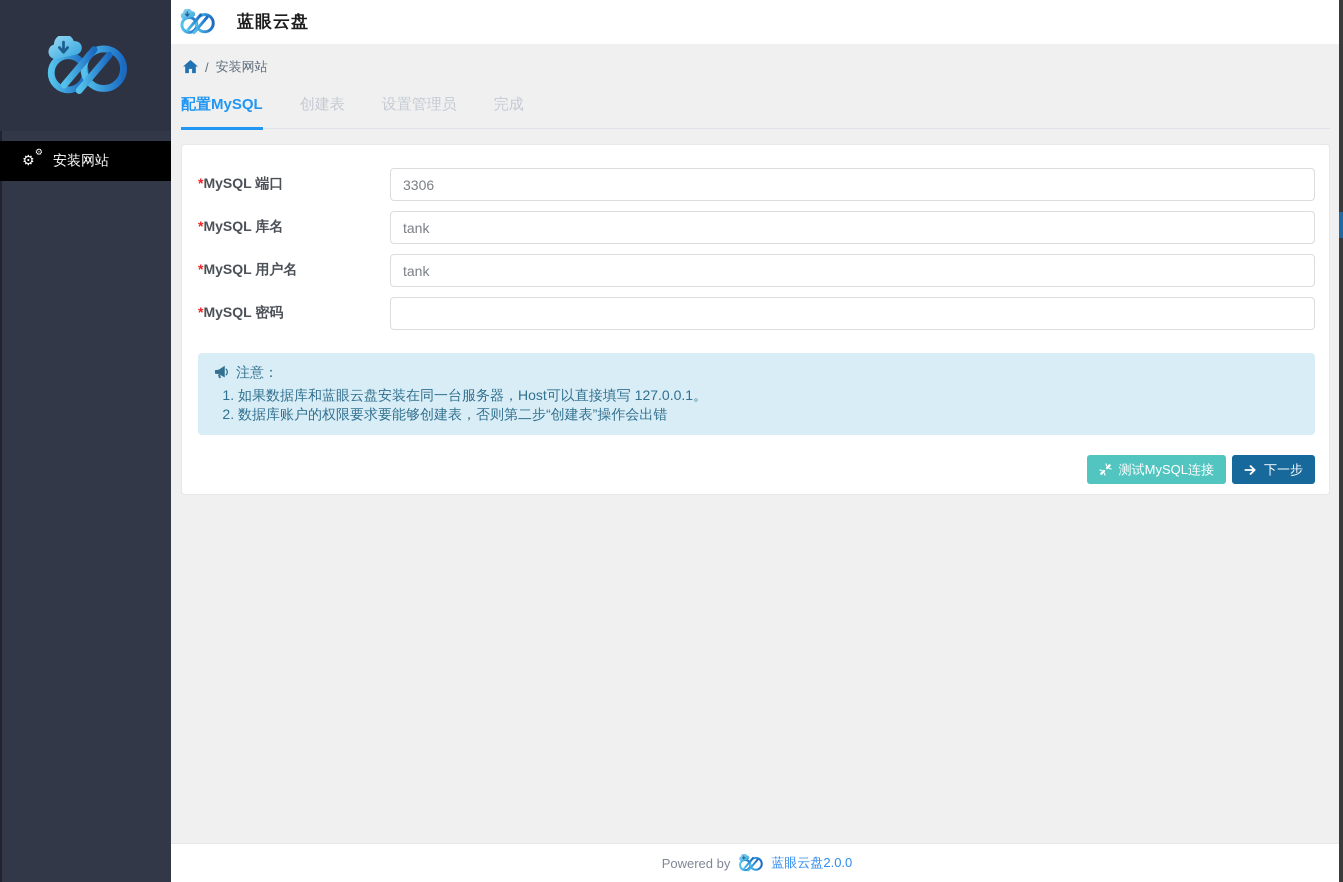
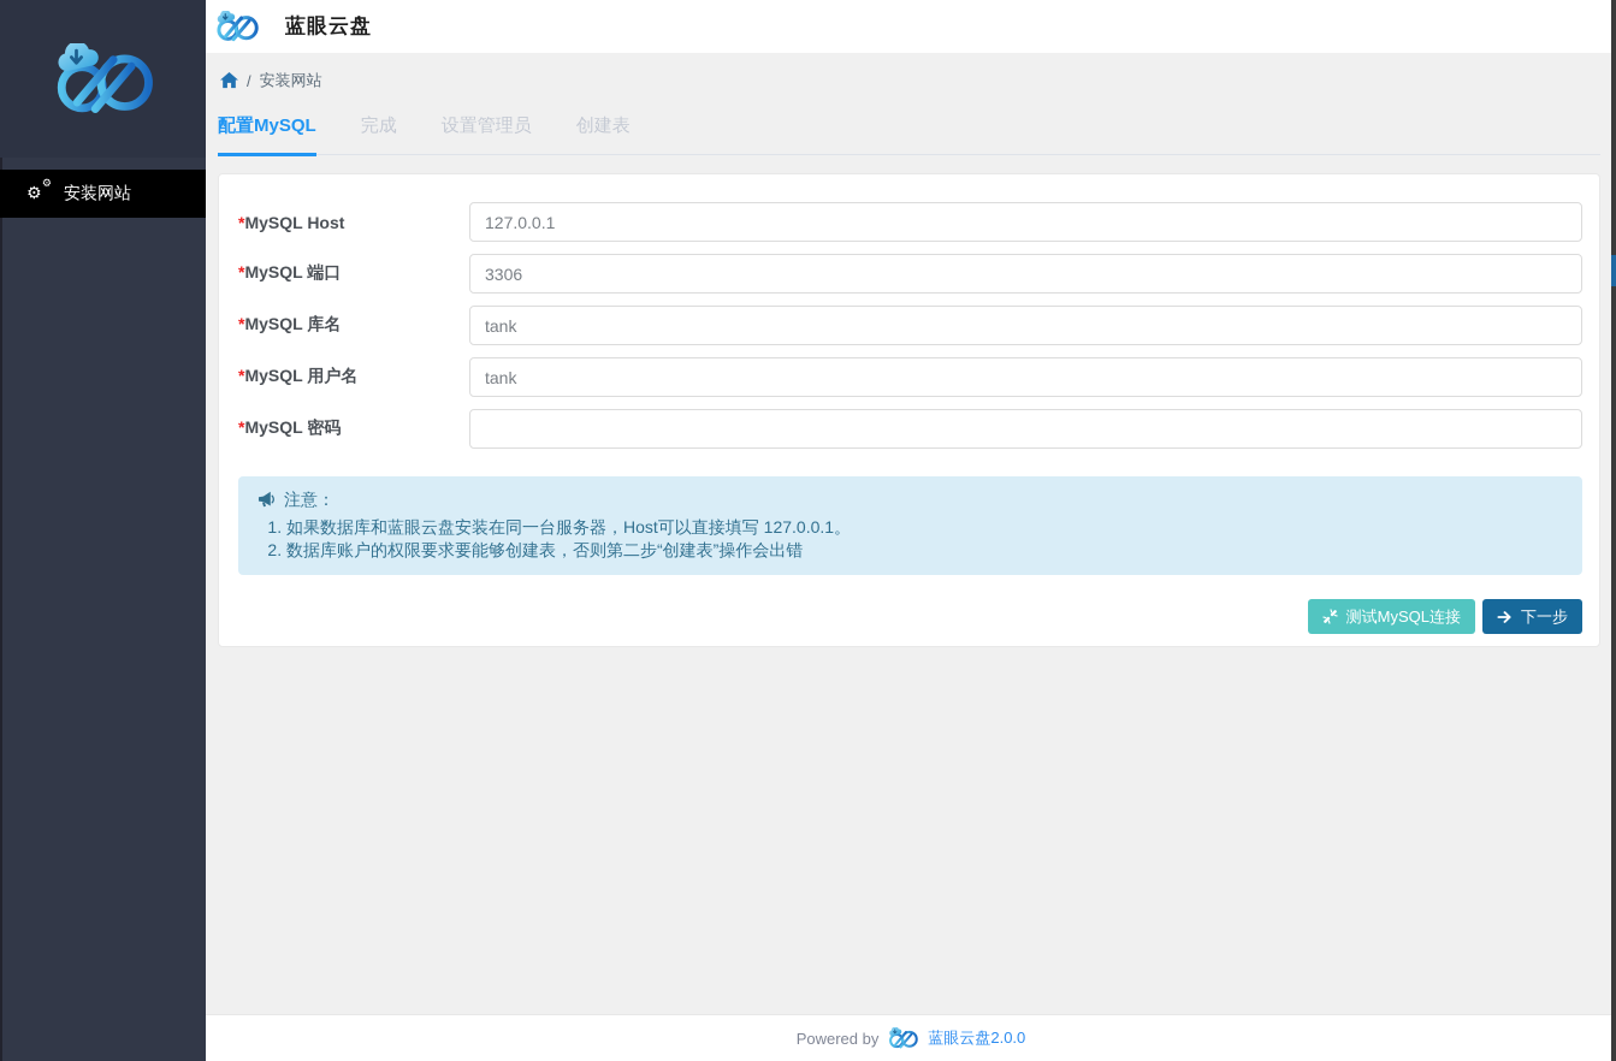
  ⚙
  ⚙
  安装网站
  蓝眼云盘
  /
  安装网站
  配置MySQL
- 创建表
+ 完成
  设置管理员
- 完成
+ 创建表
+ *MySQL Host
+ 127.0.0.1
  *MySQL 端口
  3306
  *MySQL 库名
  tank
  *MySQL 用户名
  tank
  *MySQL 密码
  注意：
  如果数据库和蓝眼云盘安装在同一台服务器，Host可以直接填写 127.0.0.1。
  数据库账户的权限要求要能够创建表，否则第二步“创建表”操作会出错
  测试MySQL连接
  下一步
  Powered by
  蓝眼云盘2.0.0
